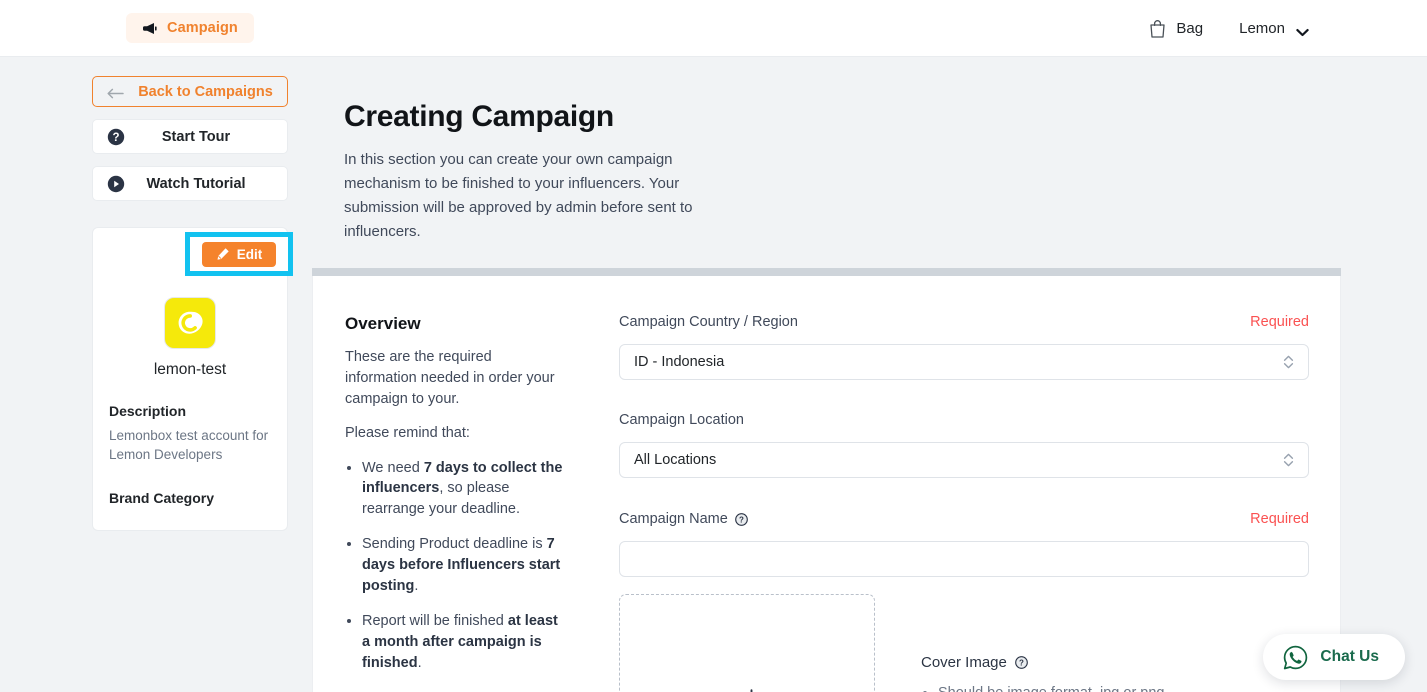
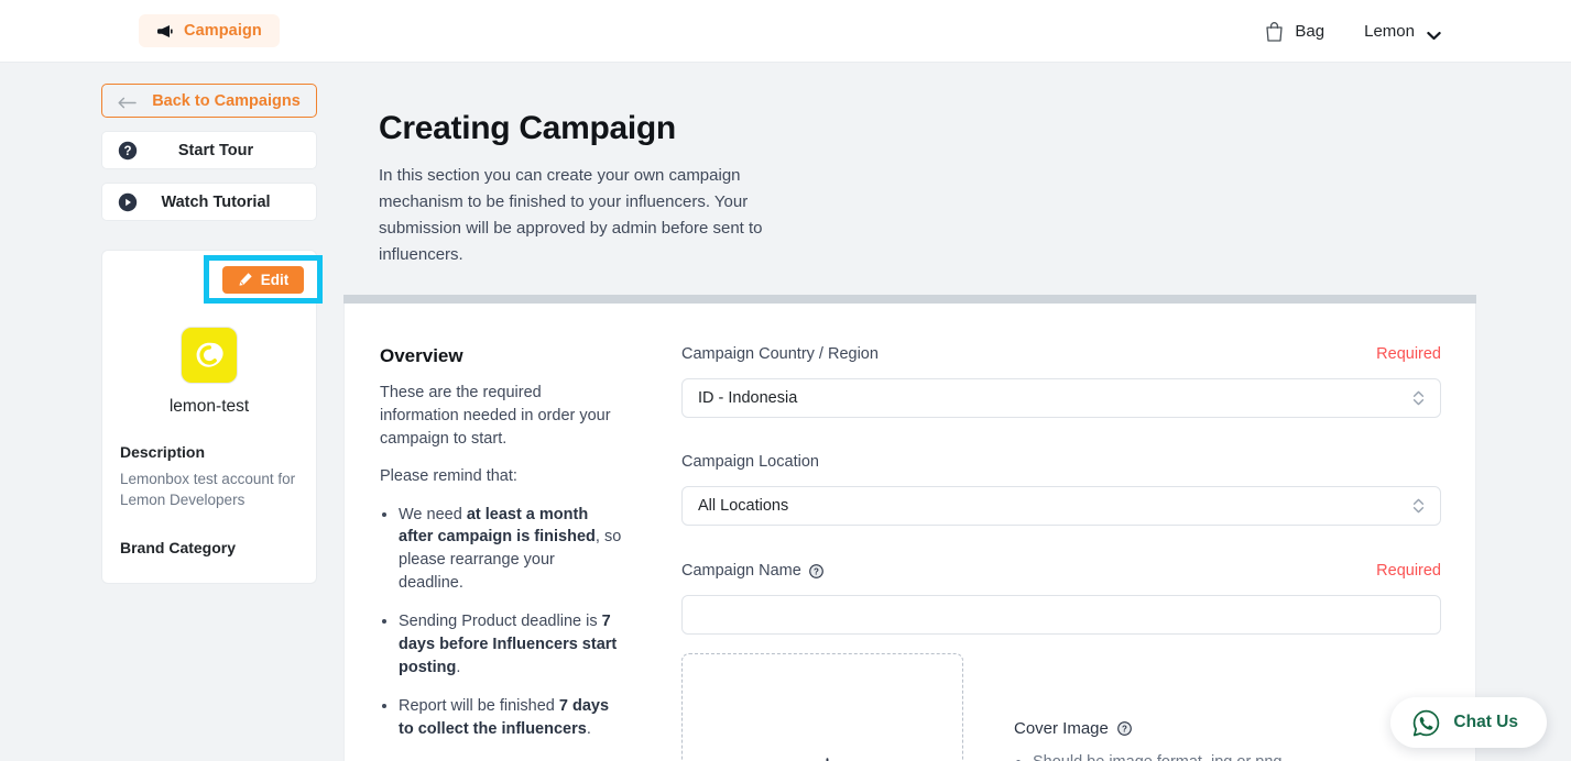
  Campaign
  Bag
  Lemon
  Back to Campaigns
  ?
  Start Tour
  Watch Tutorial
  Edit
  lemon-test
  Description
  Lemonbox test account for Lemon Developers
  Brand Category
  Creating Campaign
  In this section you can create your own campaign mechanism to be finished to your influencers. Your submission will be approved by admin before sent to influencers.
  Overview
- These are the required information needed in order your campaign to your.
+ These are the required information needed in order your campaign to start.
  Please remind that:
- We need 7 days to collect the influencers, so please rearrange your deadline.
+ We need at least a month after campaign is finished, so please rearrange your deadline.
  Sending Product deadline is 7 days before Influencers start posting.
- Report will be finished at least a month after campaign is finished.
+ Report will be finished 7 days to collect the influencers.
  Campaign Country / Region
  Required
  ID - Indonesia
  Campaign Location
  All Locations
  Campaign Name
  ?
  Required
  Cover Image
  ?
  Chat Us
